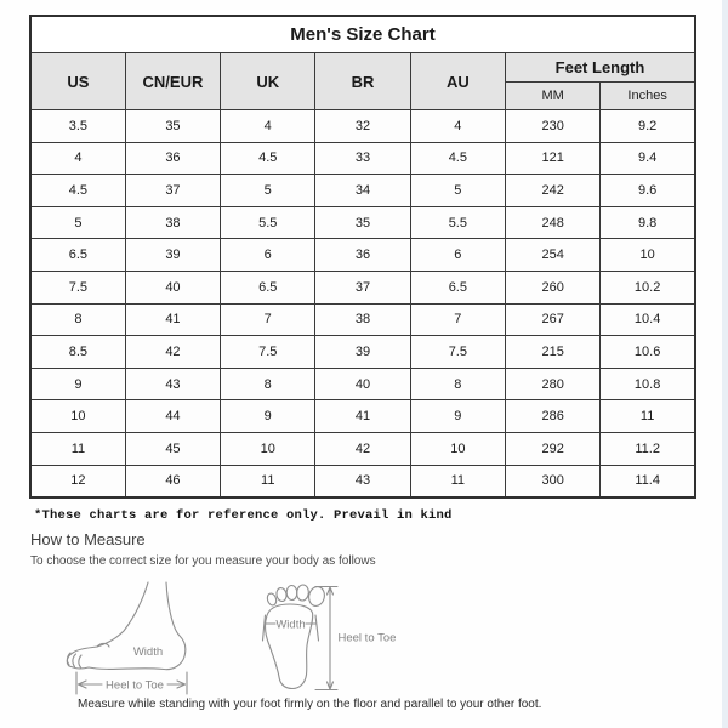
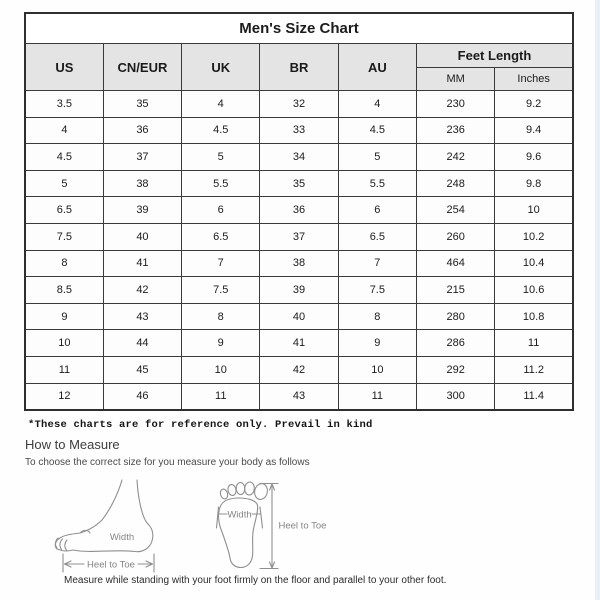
  Men's Size Chart
  US	CN/EUR	UK	BR	AU	Feet Length
  MM	Inches
  3.5	35	4	32	4	230	9.2
- 4	36	4.5	33	4.5	121	9.4
+ 4	36	4.5	33	4.5	236	9.4
  4.5	37	5	34	5	242	9.6
  5	38	5.5	35	5.5	248	9.8
  6.5	39	6	36	6	254	10
  7.5	40	6.5	37	6.5	260	10.2
- 8	41	7	38	7	267	10.4
+ 8	41	7	38	7	464	10.4
  8.5	42	7.5	39	7.5	215	10.6
  9	43	8	40	8	280	10.8
  10	44	9	41	9	286	11
  11	45	10	42	10	292	11.2
  12	46	11	43	11	300	11.4
  *These charts are for reference only. Prevail in kind
  How to Measure
  To choose the correct size for you measure your body as follows
  Width
  Heel to Toe
  Width
  Heel to Toe
  Measure while standing with your foot firmly on the floor and parallel to your other foot.
